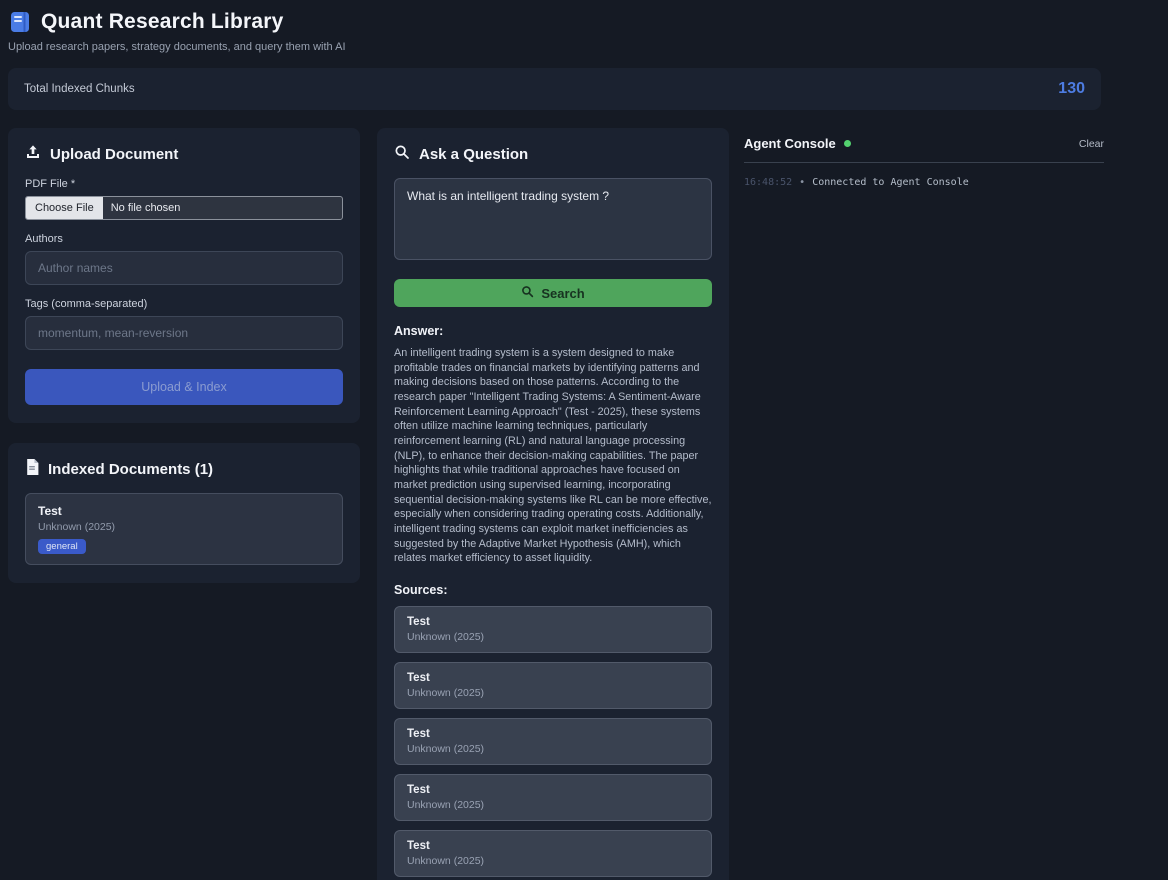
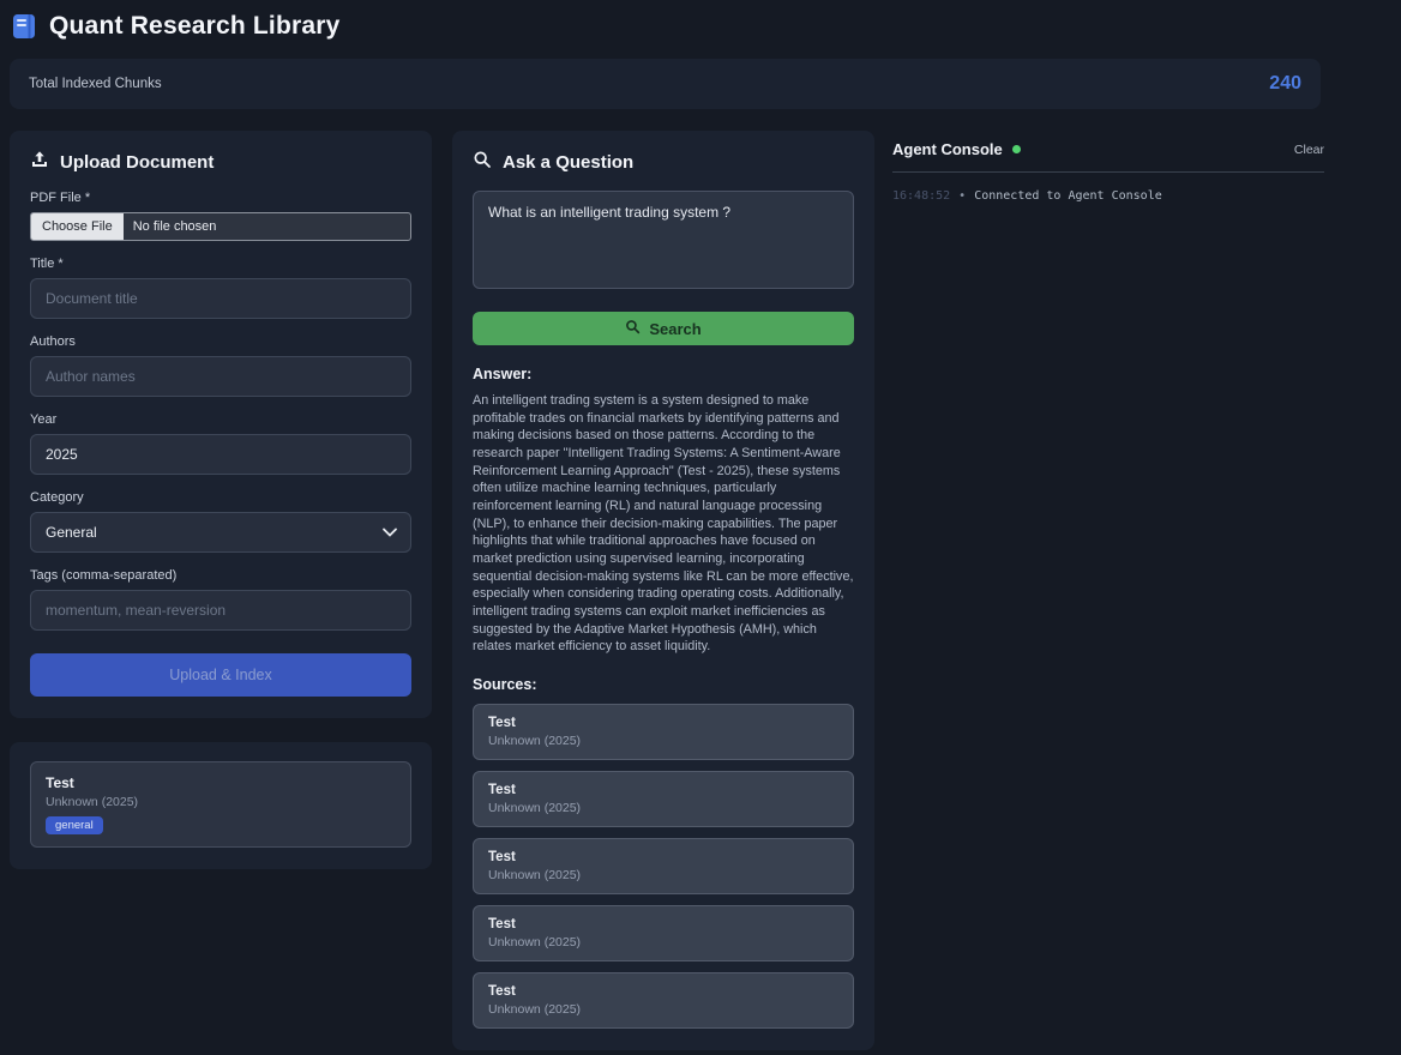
  Quant Research Library
- Upload research papers, strategy documents, and query them with AI
  Total Indexed Chunks
- 130
+ 240
  Upload Document
  PDF File *
  Choose File
  No file chosen
+ Title *
+ Document title
  Authors
  Author names
+ Year
+ 2025
+ Category
+ General
  Tags (comma-separated)
  momentum, mean-reversion
  Upload & Index
- Indexed Documents (1)
  Test
  Unknown (2025)
  general
  Ask a Question
  What is an intelligent trading system ?
  Search
  Answer:
  An intelligent trading system is a system designed to make profitable trades on financial markets by identifying patterns and making decisions based on those patterns. According to the research paper "Intelligent Trading Systems: A Sentiment-Aware Reinforcement Learning Approach" (Test - 2025), these systems often utilize machine learning techniques, particularly reinforcement learning (RL) and natural language processing (NLP), to enhance their decision-making capabilities. The paper highlights that while traditional approaches have focused on market prediction using supervised learning, incorporating sequential decision-making systems like RL can be more effective, especially when considering trading operating costs. Additionally, intelligent trading systems can exploit market inefficiencies as suggested by the Adaptive Market Hypothesis (AMH), which relates market efficiency to asset liquidity.
  Sources:
  Test
  Unknown (2025)
  Test
  Unknown (2025)
  Test
  Unknown (2025)
  Test
  Unknown (2025)
  Test
  Unknown (2025)
  Agent Console
  Clear
  16:48:52
  •
  Connected to Agent Console
